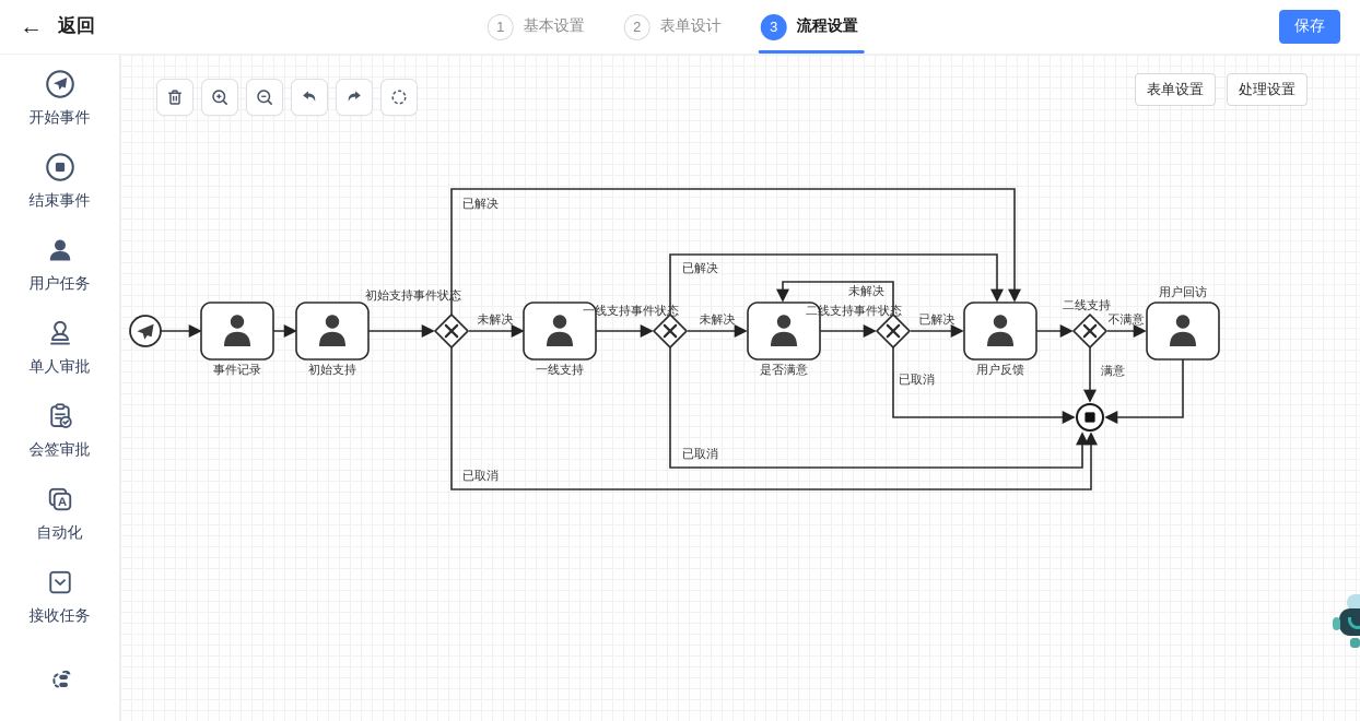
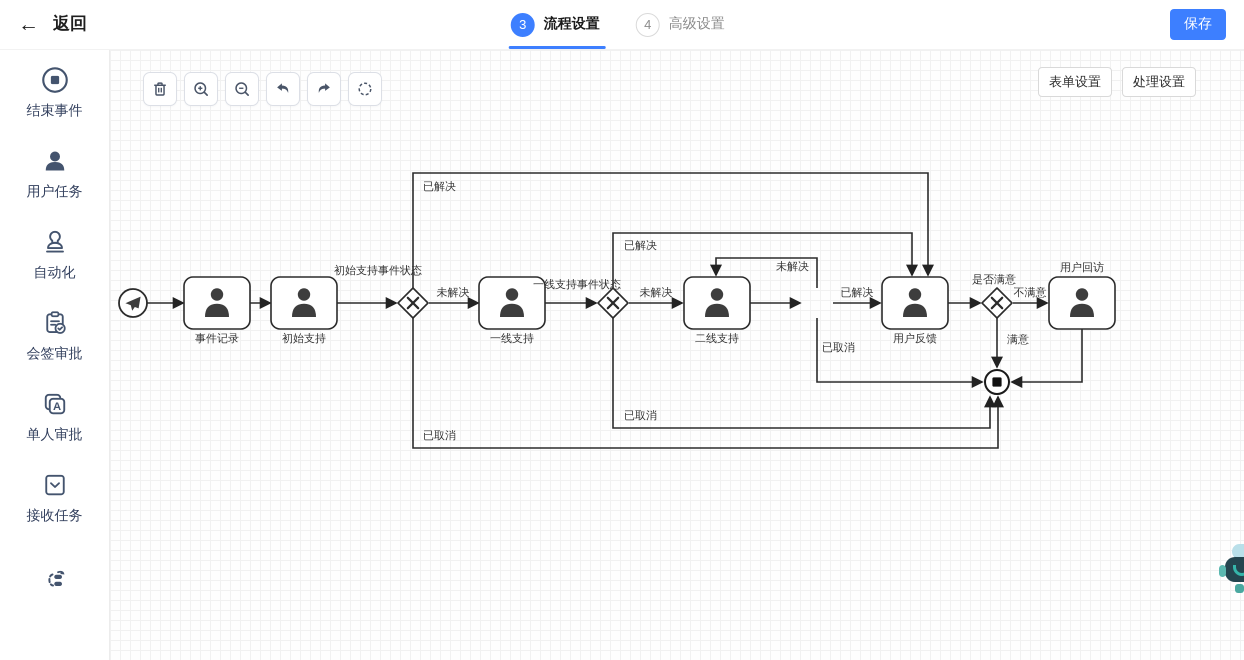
  ←
  返回
- 1
- 基本设置
- 2
- 表单设计
  3
  流程设置
+ 4
+ 高级设置
  保存
- 开始事件
  结束事件
  用户任务
- 单人审批
+ 自动化
  会签审批
- 自动化
+ 单人审批
  接收任务
  表单设置
  处理设置
  未解决
  未解决
  已解决
  不满意
  已解决
  已解决
  未解决
  满意
  已取消
  已取消
  已取消
  事件记录
  初始支持
  初始支持事件状态
  一线支持
  一线支持事件状态
- 是否满意
+ 二线支持
- 二线支持事件状态
  用户反馈
- 二线支持
+ 是否满意
  用户回访
